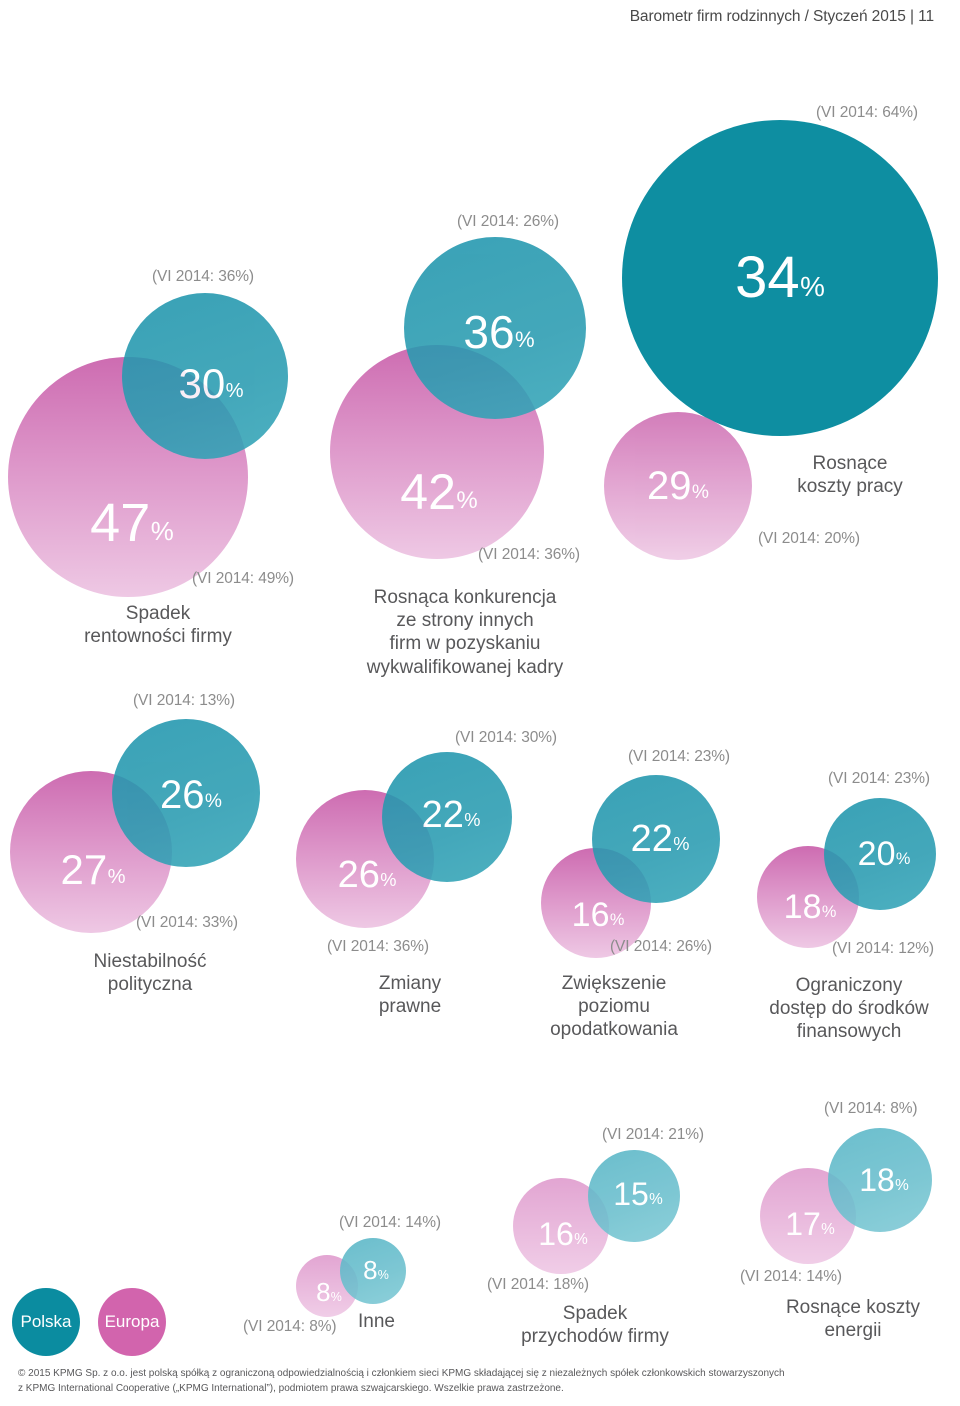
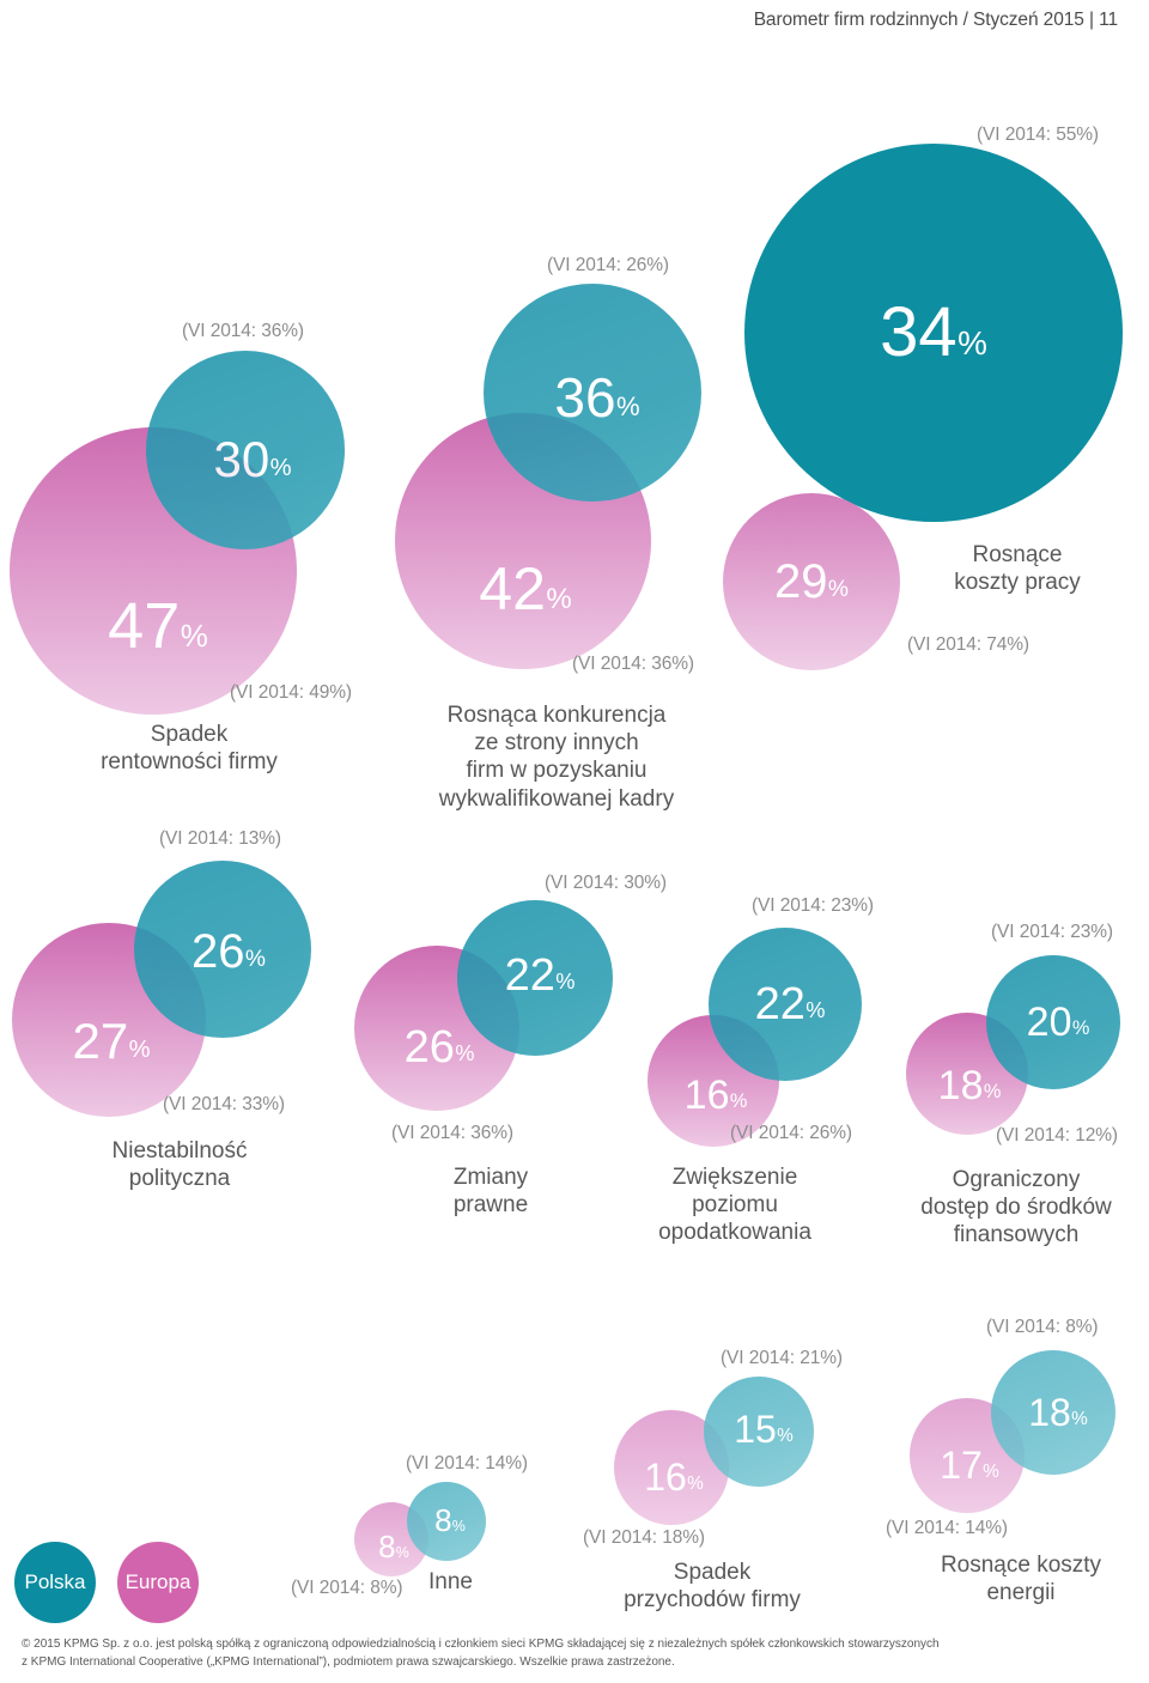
  Barometr firm rodzinnych / Styczeń 2015 | 11
- (VI 2014: 64%)
+ (VI 2014: 55%)
  34%
  29%
- (VI 2014: 20%)
+ (VI 2014: 74%)
  Rosnące
  koszty pracy
  (VI 2014: 36%)
  47%
  30%
  (VI 2014: 49%)
  Spadek
  rentowności firmy
  (VI 2014: 26%)
  42%
  36%
  (VI 2014: 36%)
  Rosnąca konkurencja
  ze strony innych
  firm w pozyskaniu
  wykwalifikowanej kadry
  (VI 2014: 13%)
  27%
  26%
  (VI 2014: 33%)
  Niestabilność
  polityczna
  (VI 2014: 30%)
  26%
  22%
  (VI 2014: 36%)
  Zmiany
  prawne
  (VI 2014: 23%)
  16%
  22%
  (VI 2014: 26%)
  Zwiększenie
  poziomu
  opodatkowania
  (VI 2014: 23%)
  18%
  20%
  (VI 2014: 12%)
  Ograniczony
  dostęp do środków
  finansowych
  (VI 2014: 8%)
  17%
  18%
  (VI 2014: 14%)
  Rosnące koszty
  energii
  (VI 2014: 21%)
  16%
  15%
  (VI 2014: 18%)
  Spadek
  przychodów firmy
  (VI 2014: 14%)
  8%
  8%
  (VI 2014: 8%)
  Inne
  Polska
  Europa
  © 2015 KPMG Sp. z o.o. jest polską spółką z ograniczoną odpowiedzialnością i członkiem sieci KPMG składającej się z niezależnych spółek członkowskich stowarzyszonych
  z KPMG International Cooperative („KPMG International”), podmiotem prawa szwajcarskiego. Wszelkie prawa zastrzeżone.
